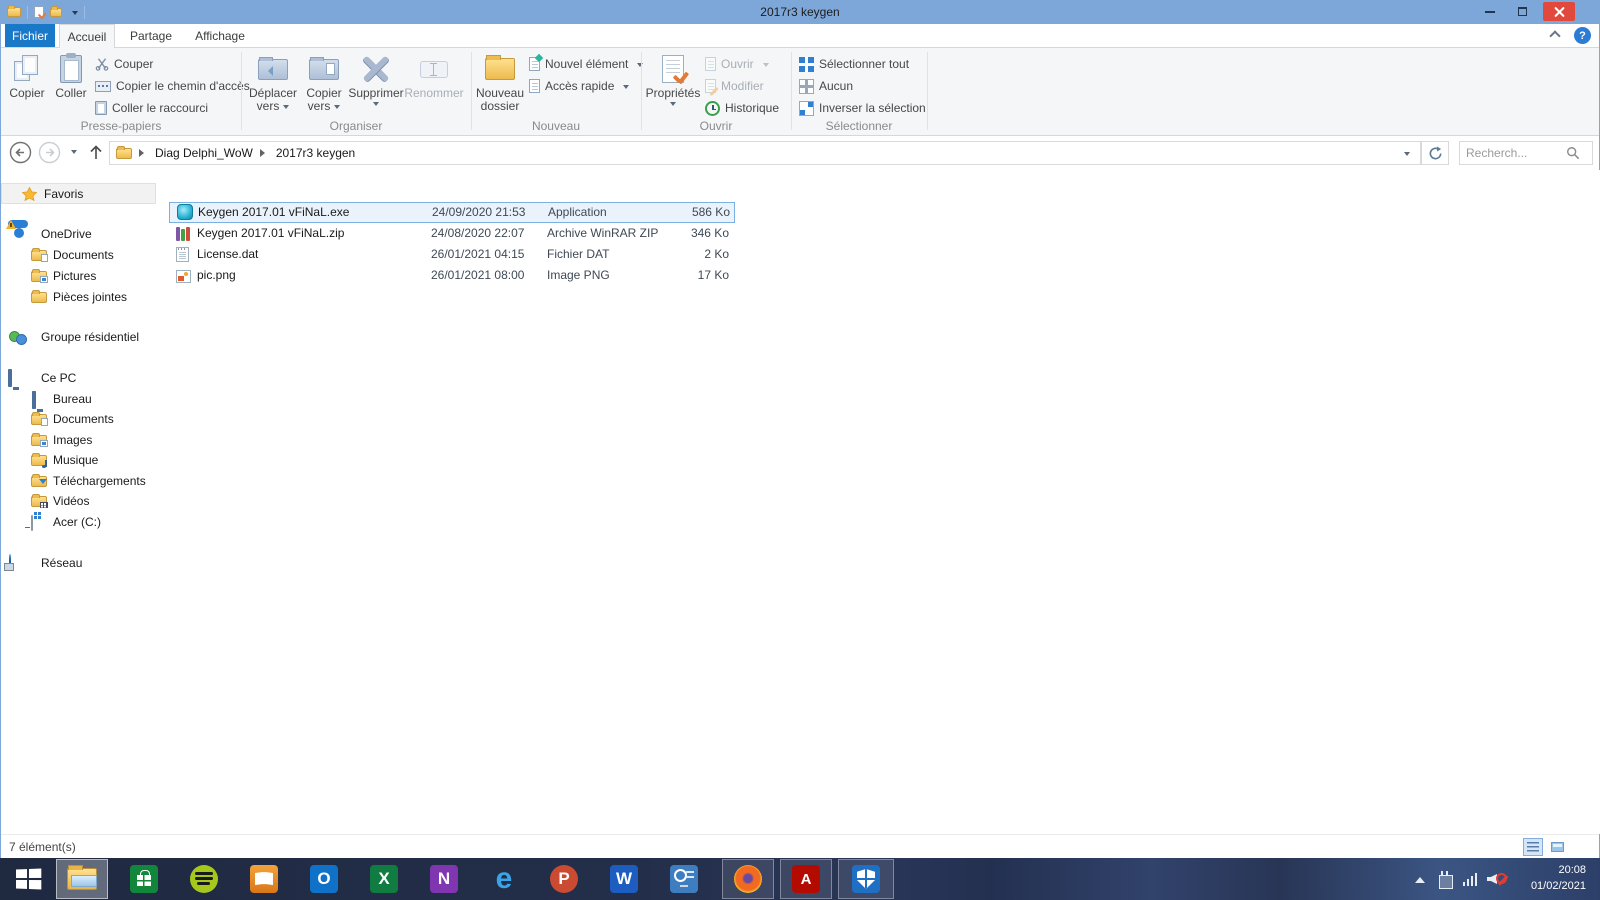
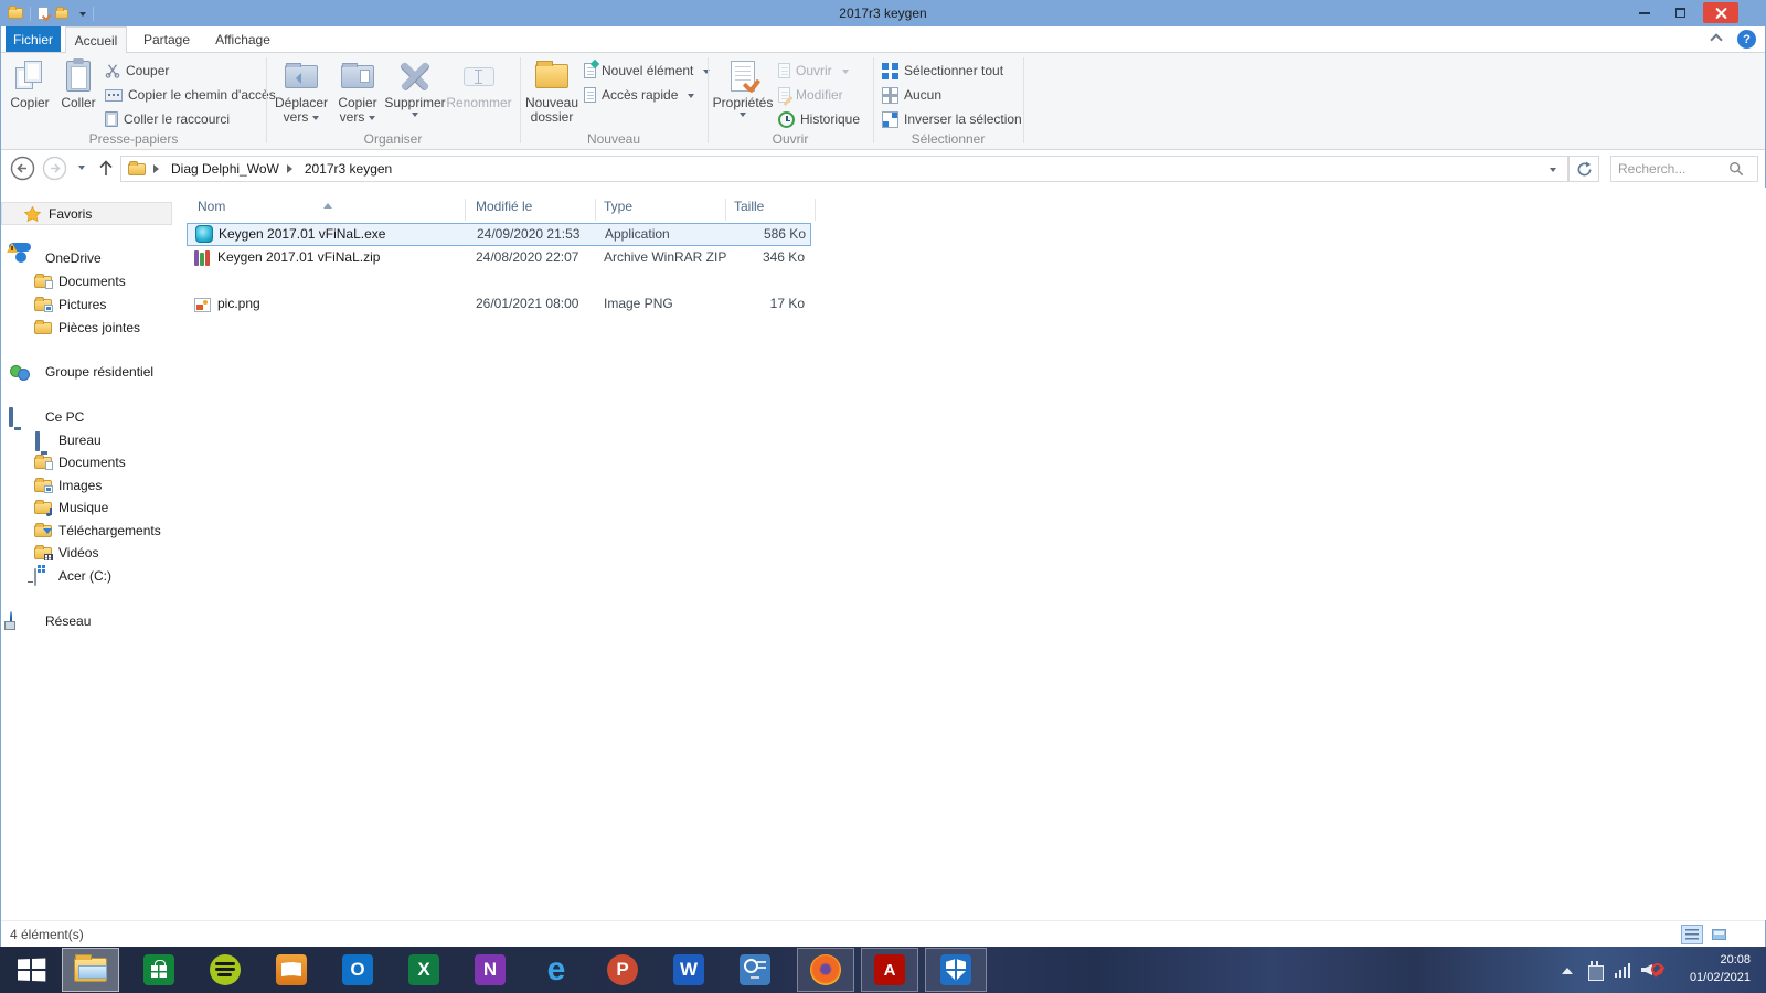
  2017r3 keygen
  Fichier
  Accueil
  Partage
  Affichage
  ?
  Copier
  Coller
  Couper
  Copier le chemin d'accs
  Coller le raccourci
  Presse-papiers
  Déplacer
  vers
  Copier
  vers
  Supprimer
  Renommer
  Organiser
  Nouveau
  dossier
  Nouvel élément
  Accès rapide
  Nouveau
  Propriétés
  Ouvrir
  Modifier
  Historique
  Ouvrir
  Sélectionner tout
  Aucun
  Inverser la sélection
  Sélectionner
  Diag Delphi_WoW
  2017r3 keygen
  Recherch...
  Favoris
  OneDrive
  Documents
  Pictures
  Pièces jointes
  Groupe résidentiel
  Ce PC
  Bureau
  Documents
  Images
  Musique
  Téléchargements
  Vidéos
  Acer (C:)
  Réseau
+ Nom
+ Modifié le
+ Type
+ Taille
  Keygen 2017.01 vFiNaL.exe
  24/09/2020 21:53
  Application
  586 Ko
  Keygen 2017.01 vFiNaL.zip
  24/08/2020 22:07
  Archive WinRAR ZIP
  346 Ko
- License.dat
- 26/01/2021 04:15
- Fichier DAT
- 2 Ko
  pic.png
  26/01/2021 08:00
  Image PNG
  17 Ko
- 7 élément(s)
+ 4 élément(s)
  O
  X
  N
  e
  P
  W
  A
  20:08
  01/02/2021
